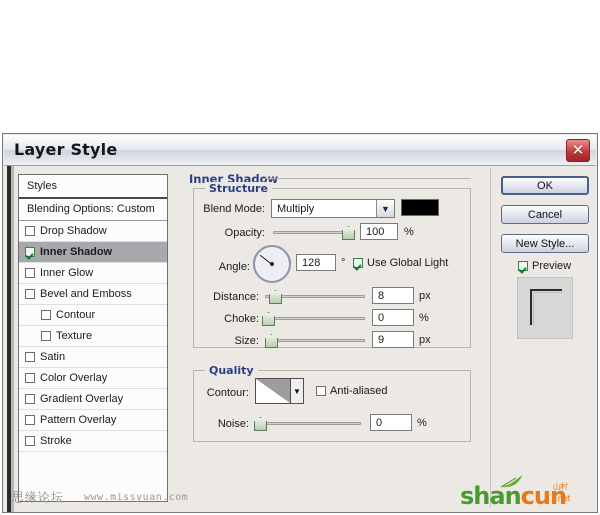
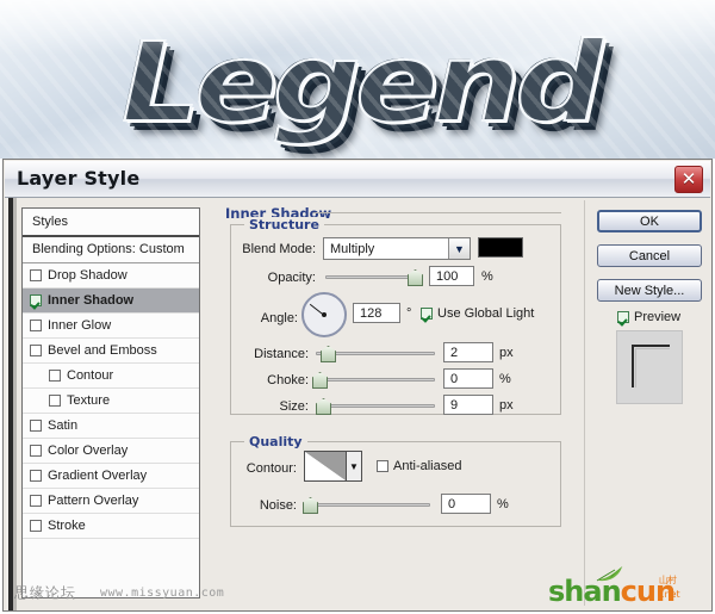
+ Legend
  Layer Style
  ✕
  Styles
  Blending Options: Custom
  Drop Shadow
  Inner Shadow
  Inner Glow
  Bevel and Emboss
  Contour
  Texture
  Satin
  Color Overlay
  Gradient Overlay
  Pattern Overlay
  Stroke
  思缘论坛
  www.missyuan.com
  Inner Shadow
  Structure
  Blend Mode:
  Multiply
  ▼
  Opacity:
  100
  %
  Angle:
  128
  °
  Use Global Light
  Distance:
- 8
+ 2
  px
  Choke:
  0
  %
  Size:
  9
  px
  Quality
  Contour:
  ▼
  Anti-aliased
  Noise:
  0
  %
  OK
  Cancel
  New Style...
  Preview
  shancun
  山村
  .net
